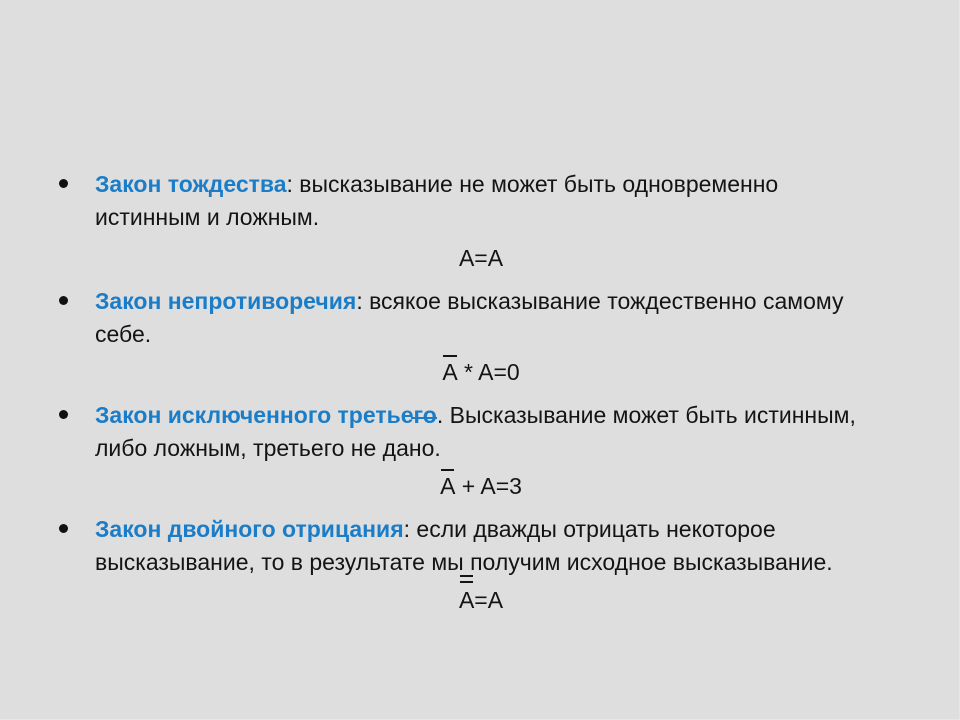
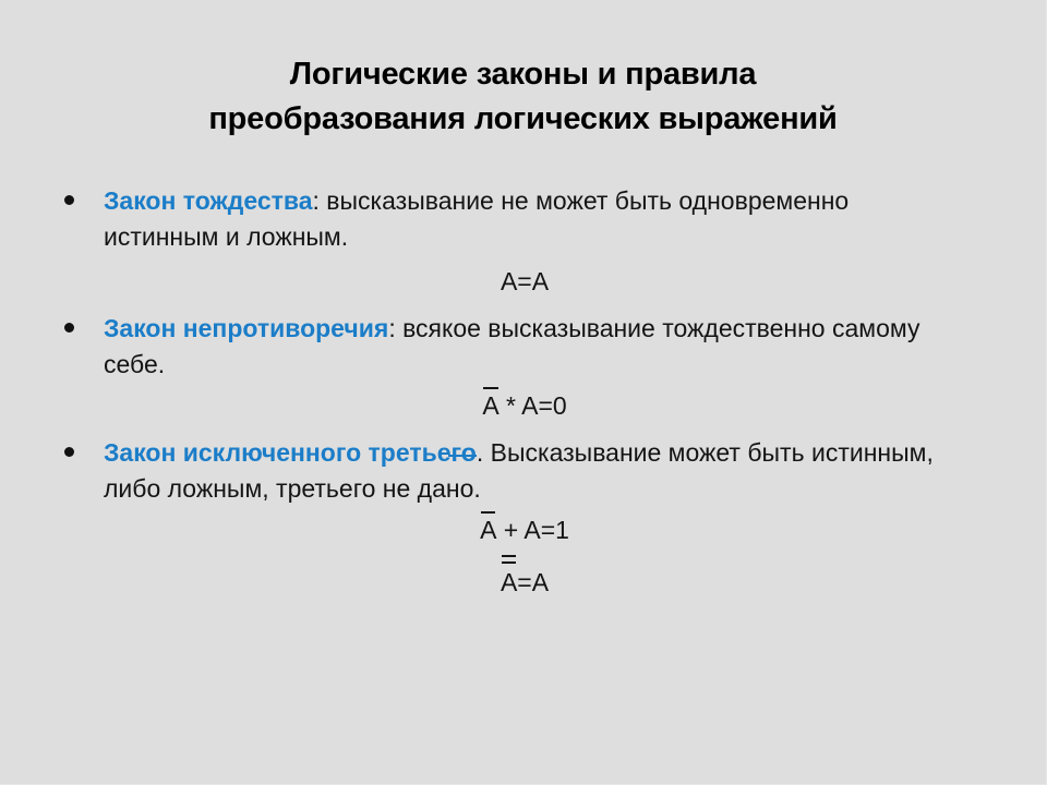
+ Логические законы и правила
+ преобразования логических выражений
  Закон тождества: высказывание не может быть одновременно истинным и ложным.
  A=A
  Закон непротиворечия: всякое высказывание тождественно самому себе.
  A * A=0
  Закон исключенного третьего. Высказывание может быть истинным, либо ложным, третьего не дано.
- A + A=3
+ A + A=1
- Закон двойного отрицания: если дважды отрицать некоторое высказывание, то в результате мы получим исходное высказывание.
  A=A
